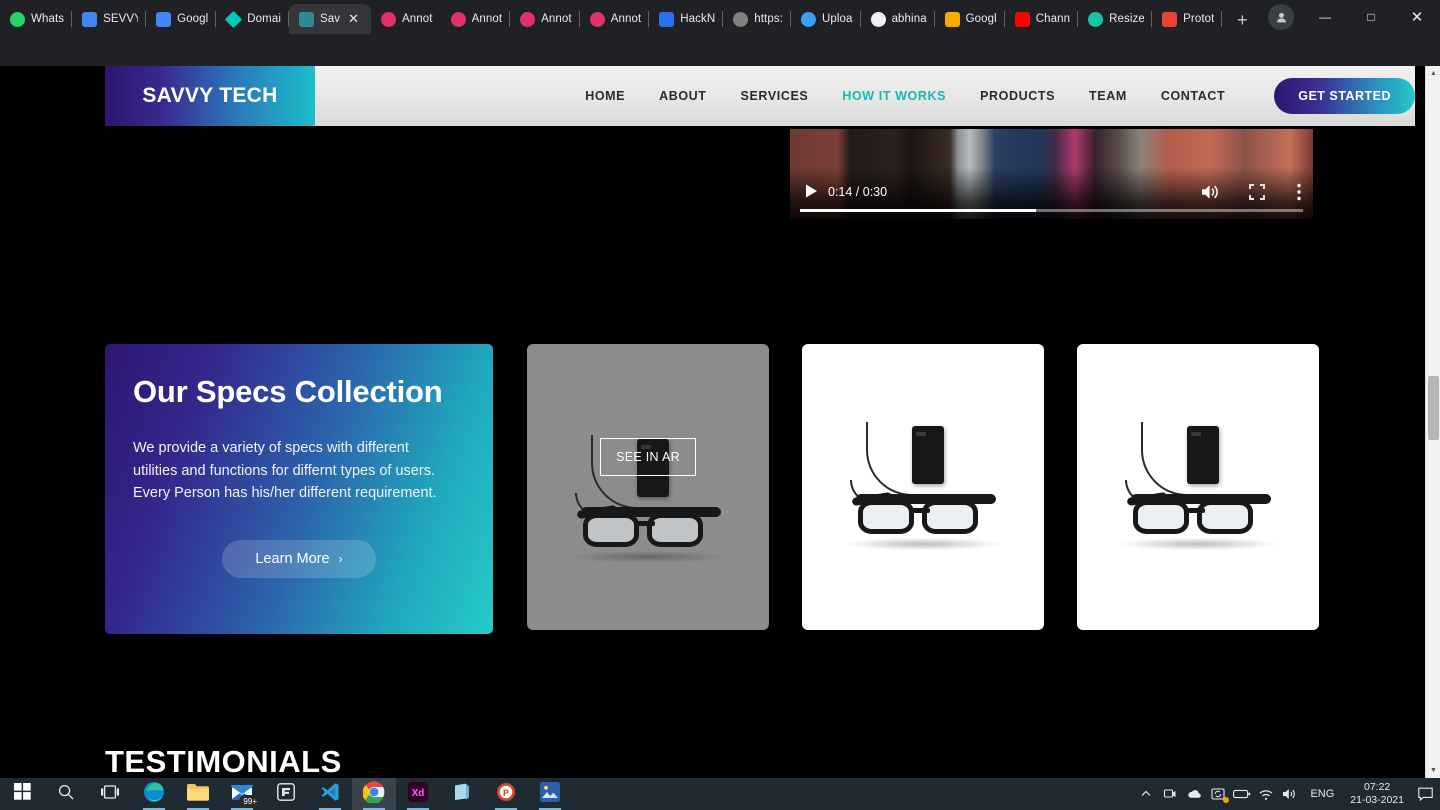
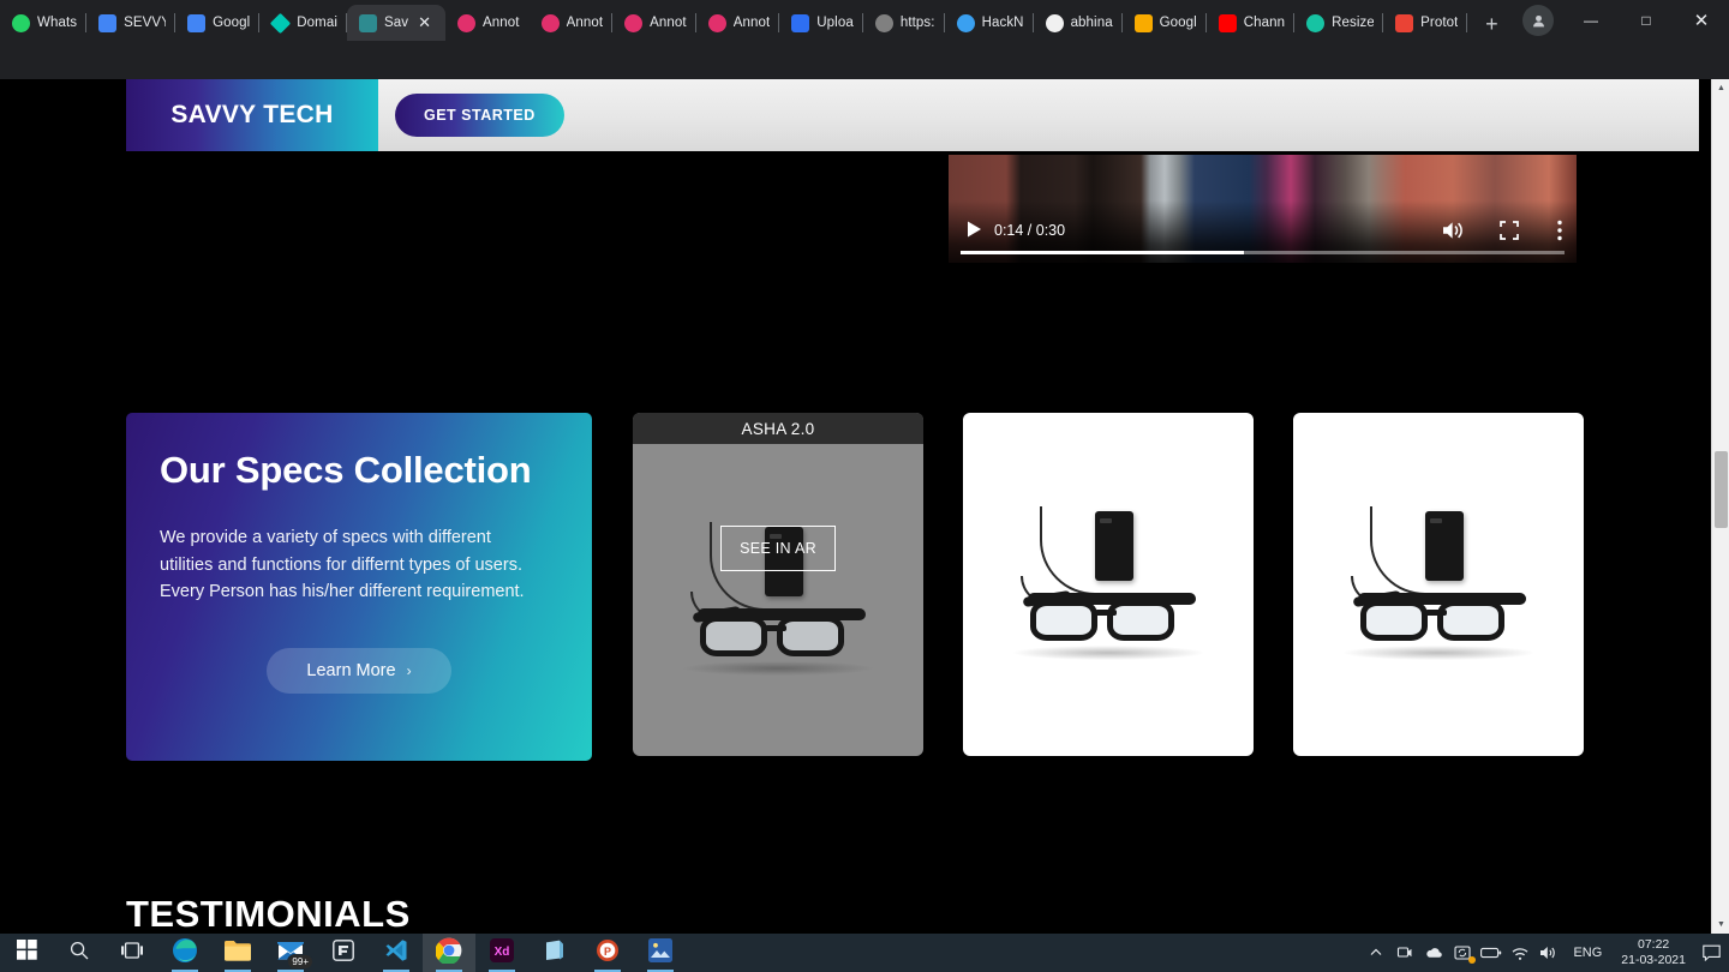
  Whats
  SEVVY
  Googl
  Domai
  Sav
  ✕
  Annot
  Annot
  Annot
  Annot
- HackN
+ Uploa
  https:
- Uploa
+ HackN
  abhina
  Googl
  Chann
  Resize
  Protot
  +
  —
  □
  ✕
  SAVVY TECH
- HOME
- ABOUT
- SERVICES
- HOW IT WORKS
- PRODUCTS
- TEAM
- CONTACT
  GET STARTED
  0:14 / 0:30
  Our Specs Collection
  We provide a variety of specs with different utilities and functions for differnt types of users. Every Person has his/her different requirement.
  Learn More
  ›
+ ASHA 2.0
  SEE IN AR
  TESTIMONIALS
  99+
  Xd
  P
  ENG
  07:22
  21-03-2021
